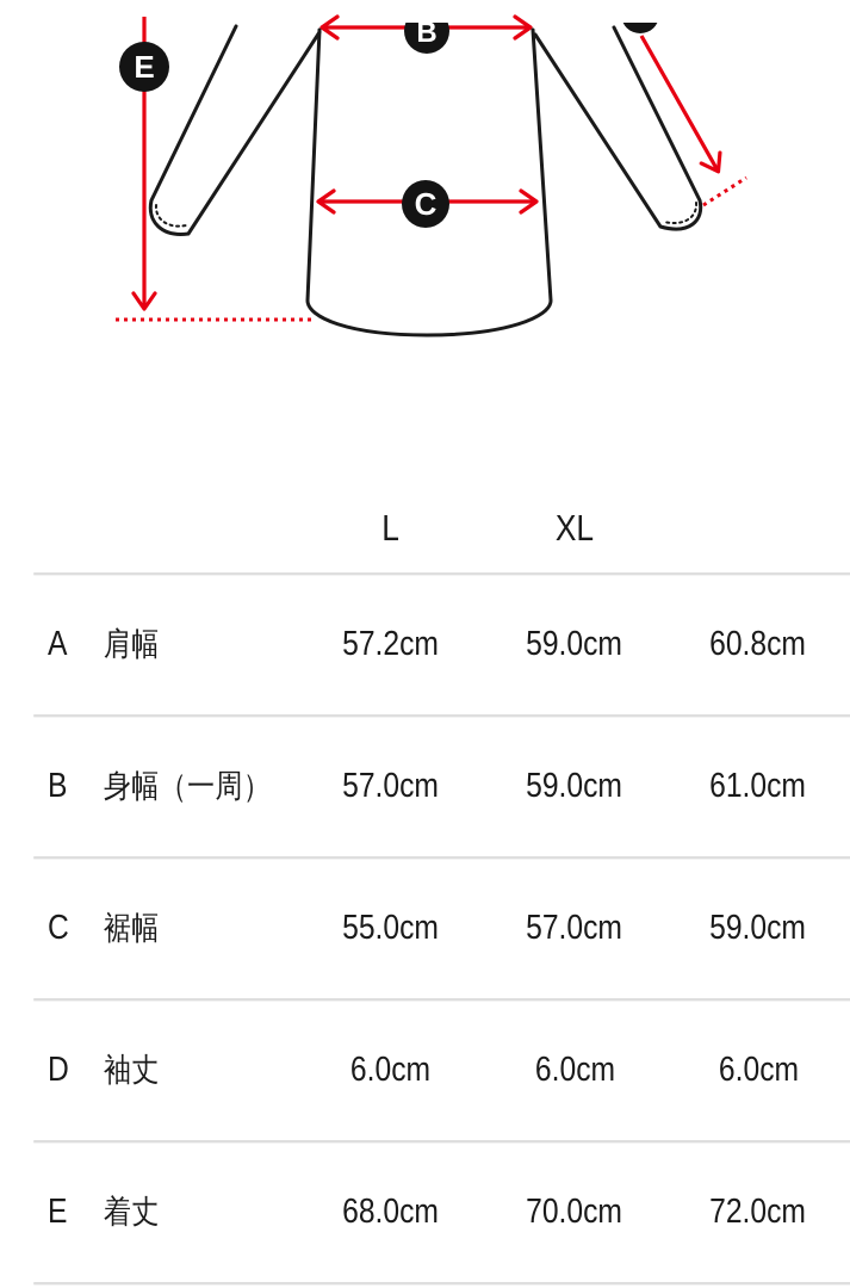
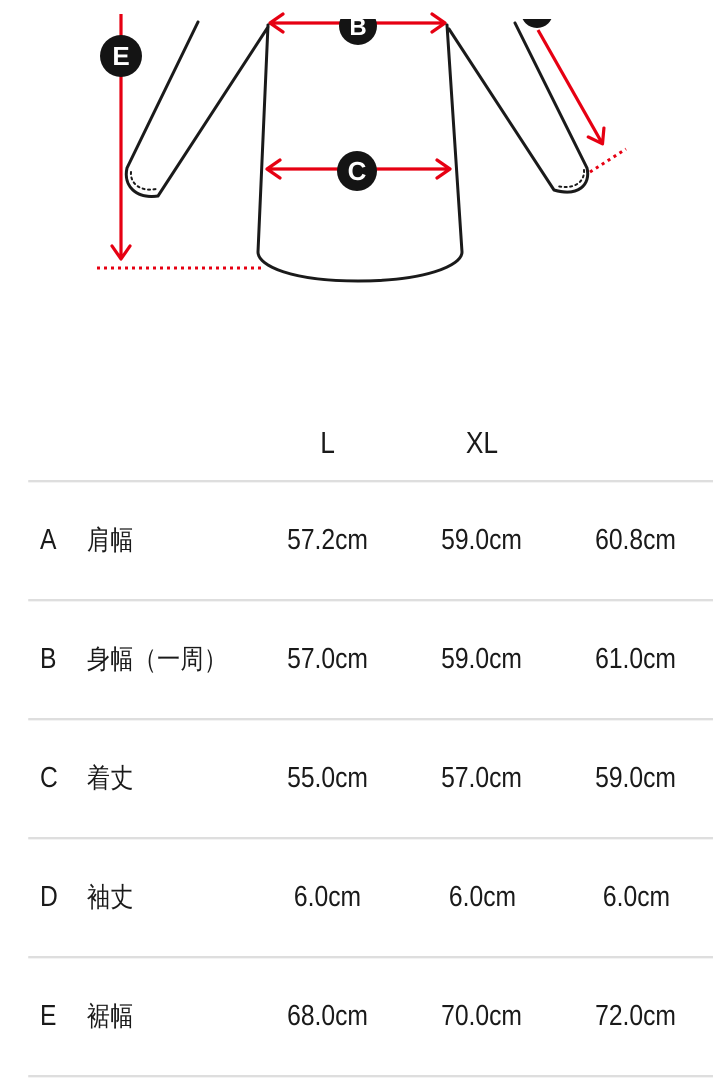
  B
  E
  C
  L
  XL
  A
  肩幅
  57.2cm
  59.0cm
  60.8cm
  B
  身幅（一周）
  57.0cm
  59.0cm
  61.0cm
  C
- 裾幅
+ 着丈
  55.0cm
  57.0cm
  59.0cm
  D
  袖丈
  6.0cm
  6.0cm
  6.0cm
  E
- 着丈
+ 裾幅
  68.0cm
  70.0cm
  72.0cm
